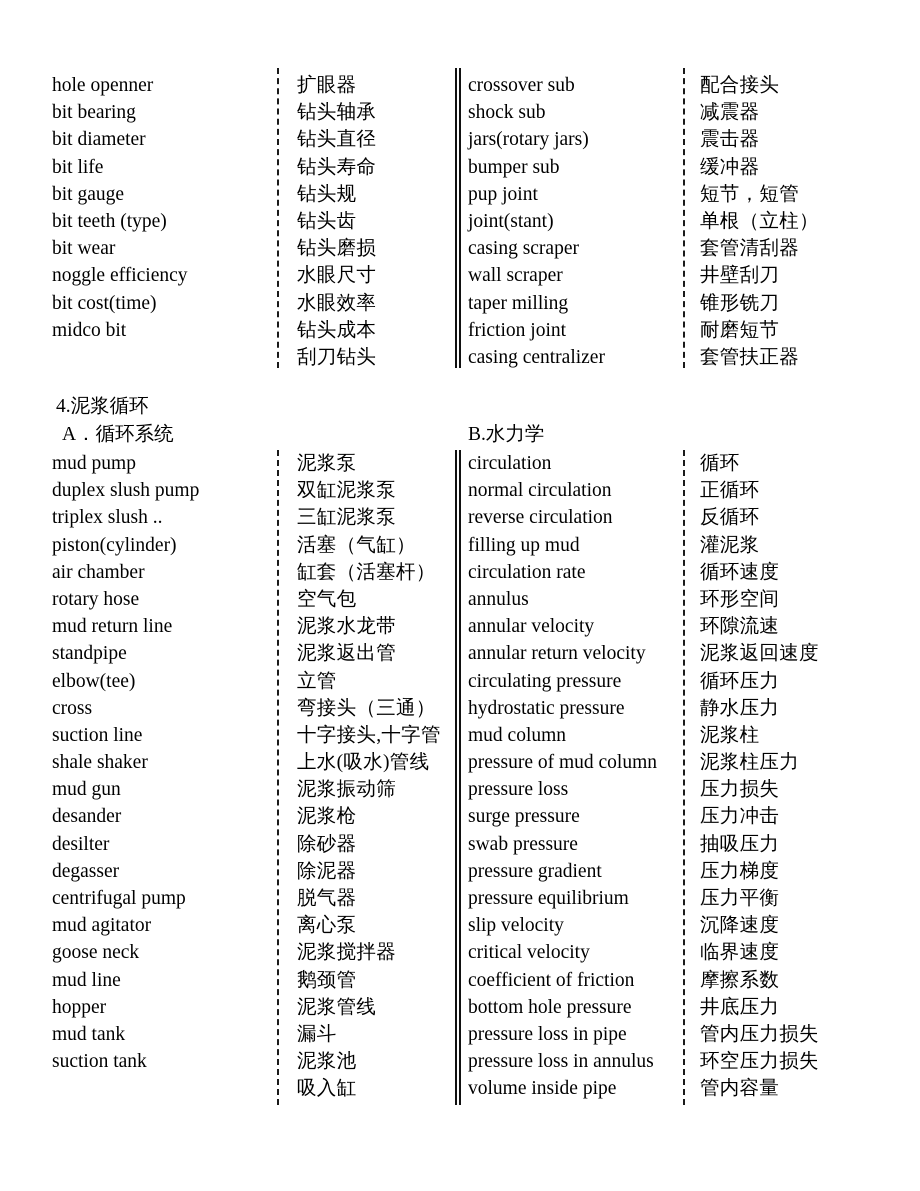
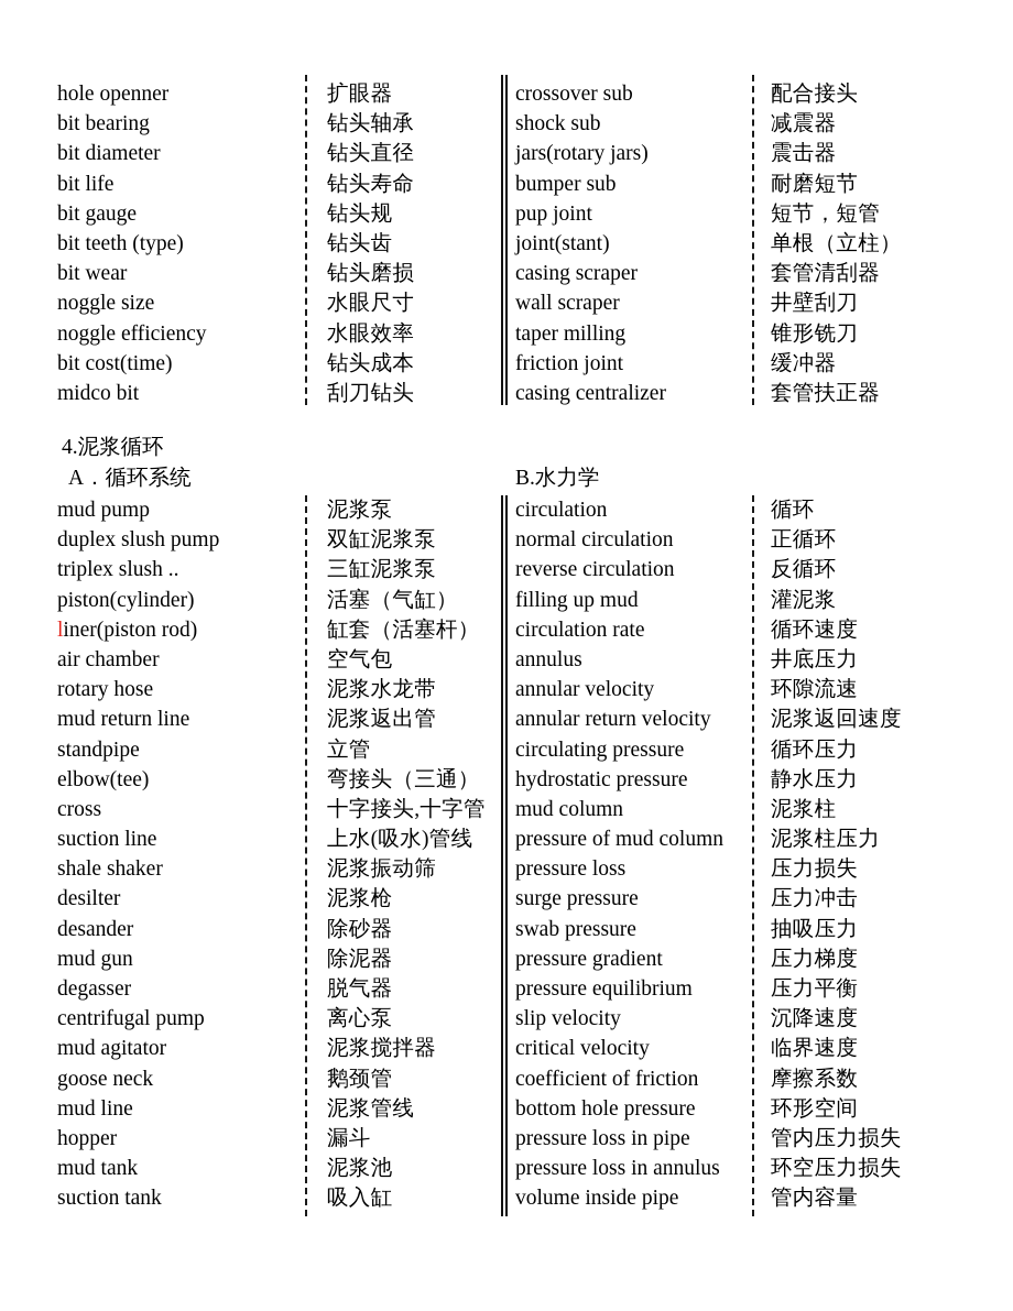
  hole openner
  bit bearing
  bit diameter
  bit life
  bit gauge
  bit teeth (type)
  bit wear
+ noggle size
  noggle efficiency
  bit cost(time)
  midco bit
  扩眼器
  钻头轴承
  钻头直径
  钻头寿命
  钻头规
  钻头齿
  钻头磨损
  水眼尺寸
  水眼效率
  钻头成本
  刮刀钻头
  crossover sub
  shock sub
  jars(rotary jars)
  bumper sub
  pup joint
  joint(stant)
  casing scraper
  wall scraper
  taper milling
  friction joint
  casing centralizer
  配合接头
  减震器
  震击器
- 缓冲器
+ 耐磨短节
  短节，短管
  单根（立柱）
  套管清刮器
  井壁刮刀
  锥形铣刀
- 耐磨短节
+ 缓冲器
  套管扶正器
  4.泥浆循环
  A．循环系统
  B.水力学
  mud pump
  duplex slush pump
  triplex slush ..
  piston(cylinder)
+ liner(piston rod)
  air chamber
  rotary hose
  mud return line
  standpipe
  elbow(tee)
  cross
  suction line
  shale shaker
- mud gun
+ desilter
  desander
- desilter
+ mud gun
  degasser
  centrifugal pump
  mud agitator
  goose neck
  mud line
  hopper
  mud tank
  suction tank
  泥浆泵
  双缸泥浆泵
  三缸泥浆泵
  活塞（气缸）
  缸套（活塞杆）
  空气包
  泥浆水龙带
  泥浆返出管
  立管
  弯接头（三通）
  十字接头,十字管
  上水(吸水)管线
  泥浆振动筛
  泥浆枪
  除砂器
  除泥器
  脱气器
  离心泵
  泥浆搅拌器
  鹅颈管
  泥浆管线
  漏斗
  泥浆池
  吸入缸
  circulation
  normal circulation
  reverse circulation
  filling up mud
  circulation rate
  annulus
  annular velocity
  annular return velocity
  circulating pressure
  hydrostatic pressure
  mud column
  pressure of mud column
  pressure loss
  surge pressure
  swab pressure
  pressure gradient
  pressure equilibrium
  slip velocity
  critical velocity
  coefficient of friction
  bottom hole pressure
  pressure loss in pipe
  pressure loss in annulus
  volume inside pipe
  循环
  正循环
  反循环
  灌泥浆
  循环速度
- 环形空间
+ 井底压力
  环隙流速
  泥浆返回速度
  循环压力
  静水压力
  泥浆柱
  泥浆柱压力
  压力损失
  压力冲击
  抽吸压力
  压力梯度
  压力平衡
  沉降速度
  临界速度
  摩擦系数
- 井底压力
+ 环形空间
  管内压力损失
  环空压力损失
  管内容量
